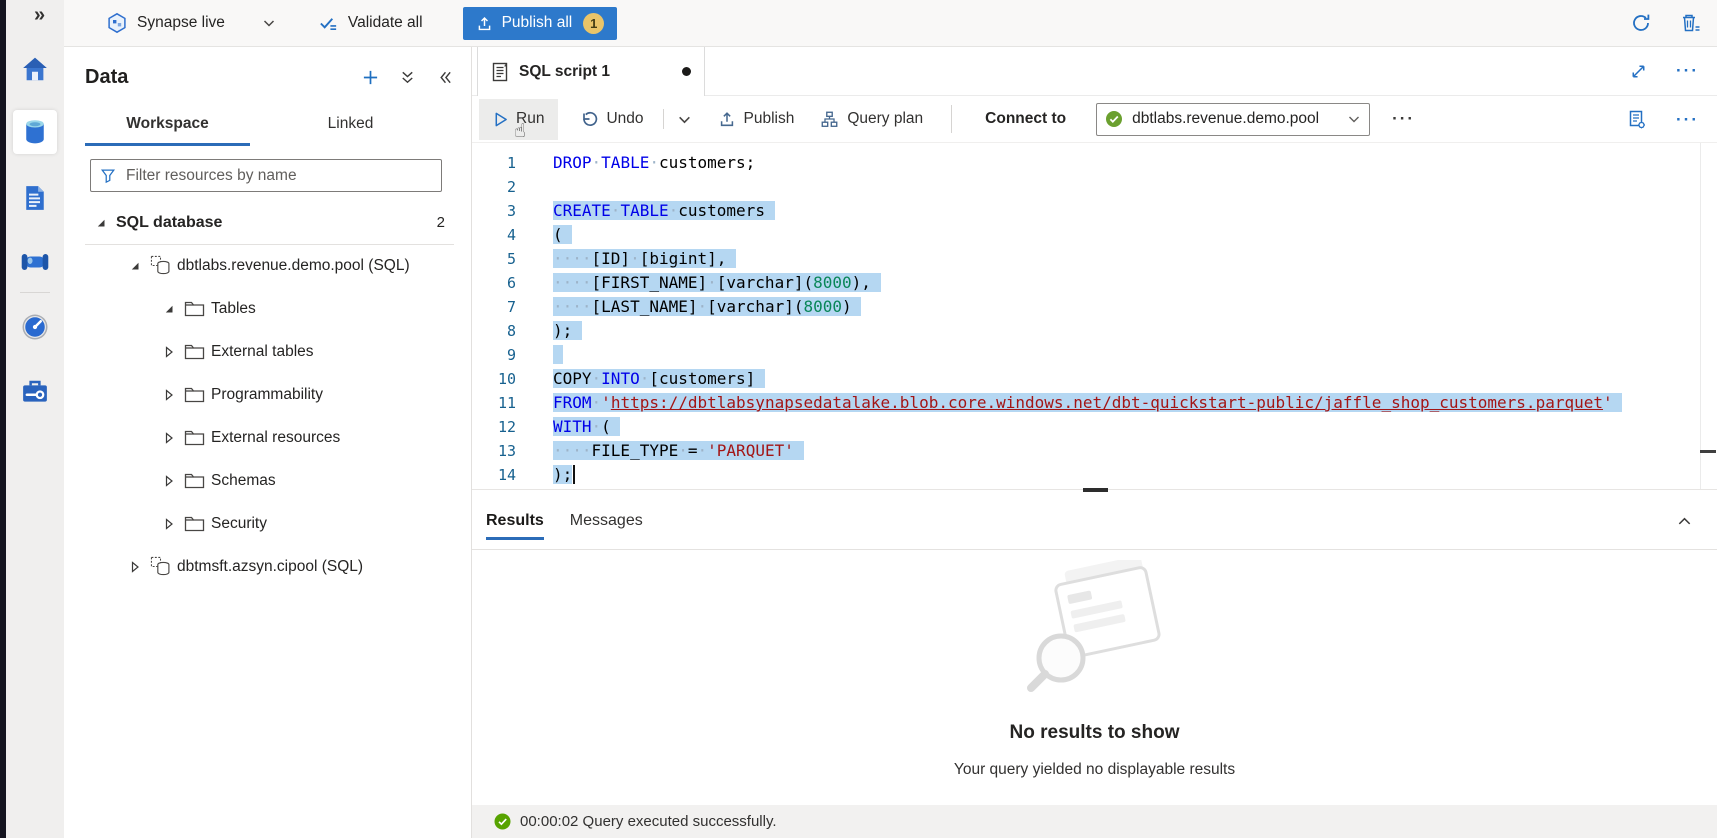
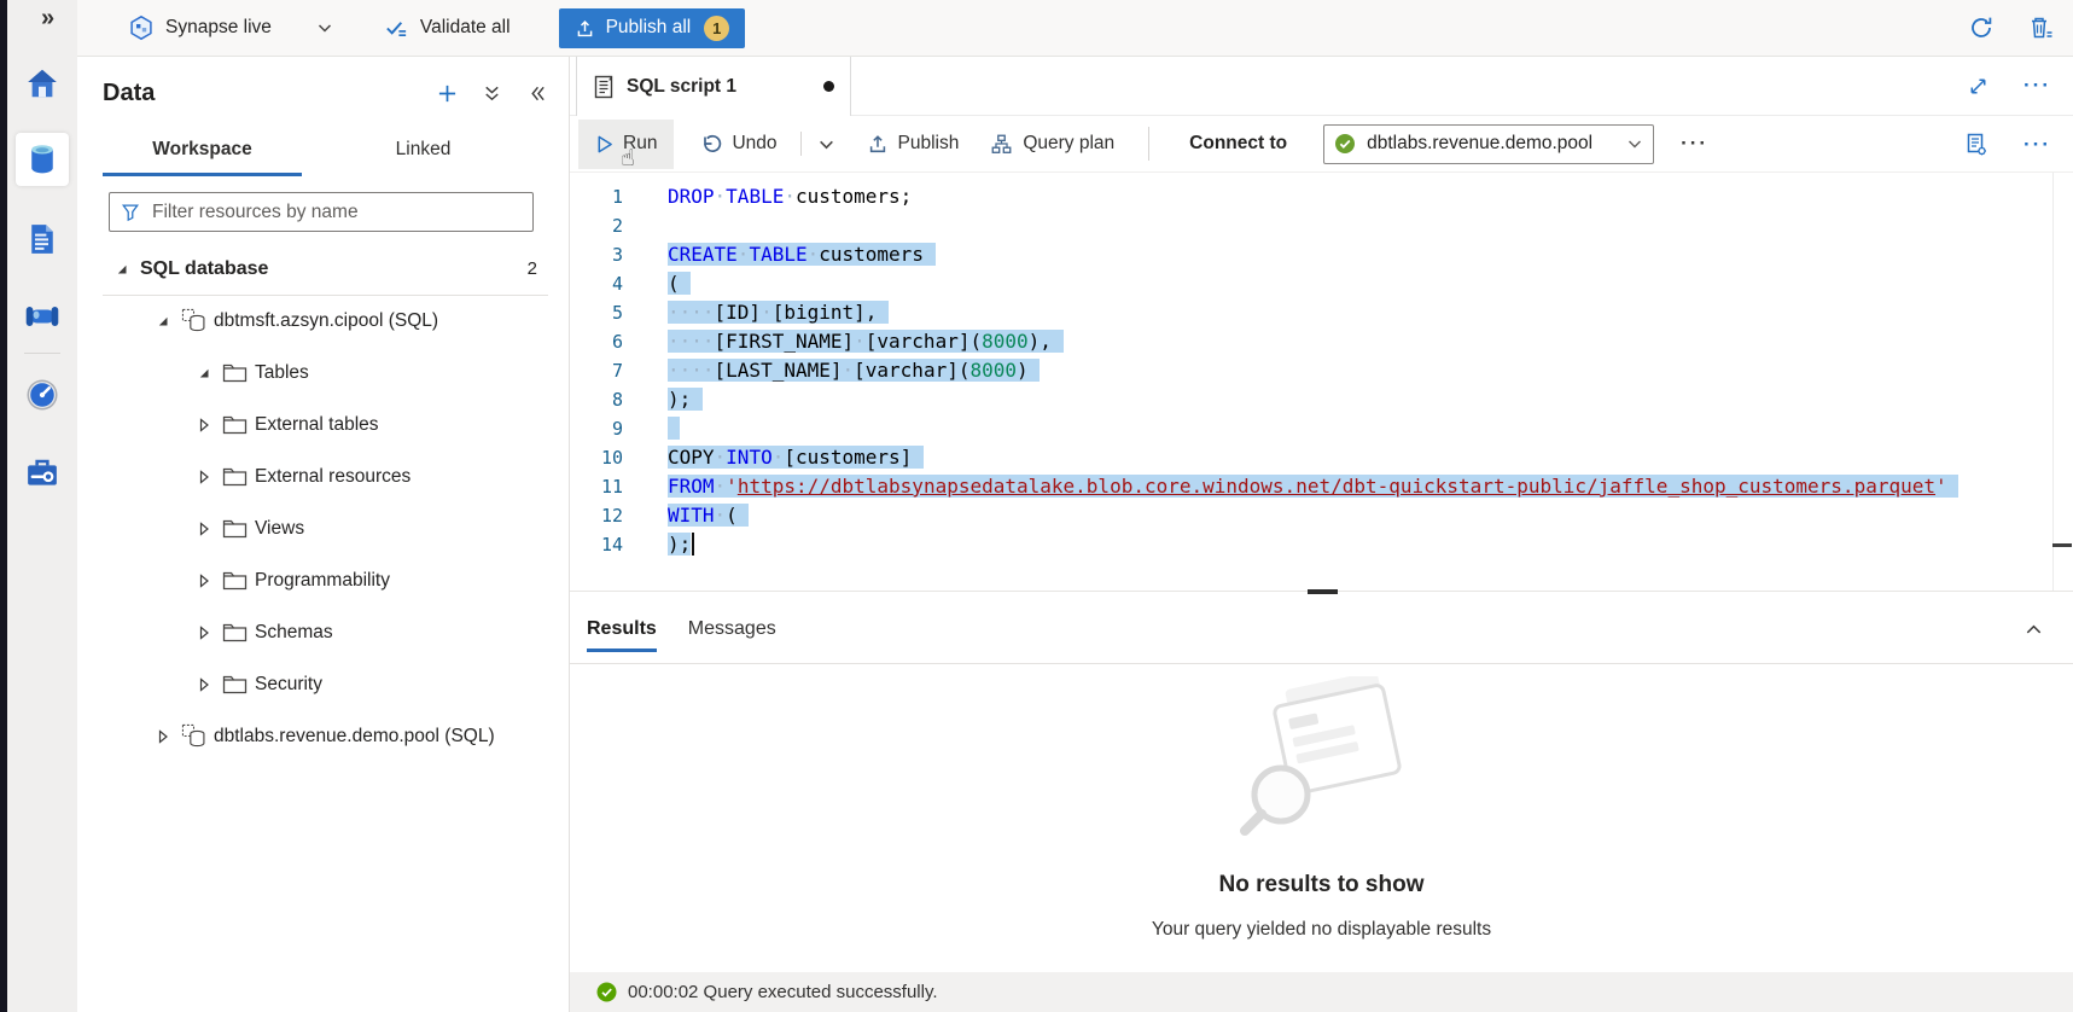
  »
  Synapse live
  Validate all
  Publish all
  1
  Data
  Workspace
  Linked
  Filter resources by name
  SQL database
  2
- dbtlabs.revenue.demo.pool (SQL)
+ dbtmsft.azsyn.cipool (SQL)
  Tables
  External tables
- Programmability
+ External resources
+ Views
- External resources
+ Programmability
  Schemas
  Security
- dbtmsft.azsyn.cipool (SQL)
+ dbtlabs.revenue.demo.pool (SQL)
  SQL script 1
  ···
  Run
  Undo
  Publish
  Query plan
  Connect to
  dbtlabs.revenue.demo.pool
  ···
  ···
  ☝
  1
  DROP·TABLE·customers;
  2
  3
  CREATE·TABLE·customers
  4
  (
  5
  ····[ID]·[bigint],
  6
  ····[FIRST_NAME]·[varchar](8000),
  7
  ····[LAST_NAME]·[varchar](8000)
  8
  );
  9
  10
  COPY·INTO·[customers]
  11
  FROM·'https://dbtlabsynapsedatalake.blob.core.windows.net/dbt-quickstart-public/jaffle_shop_customers.parquet'
  12
  WITH·(
- 13
- ····FILE_TYPE·=·'PARQUET'
  14
  );
  Results
  Messages
  No results to show
  Your query yielded no displayable results
  00:00:02 Query executed successfully.
